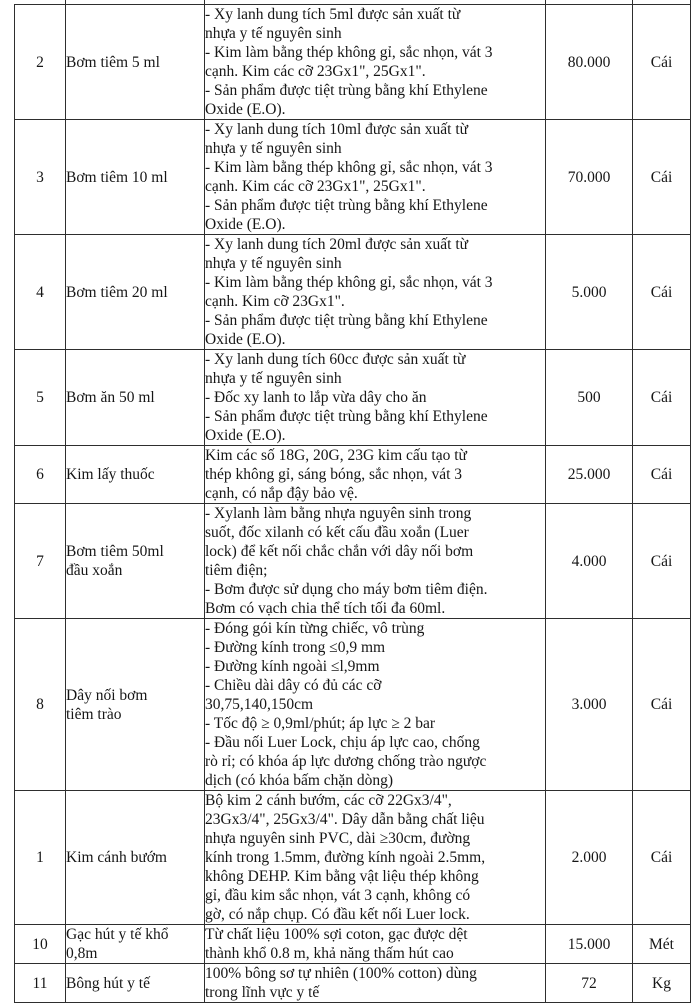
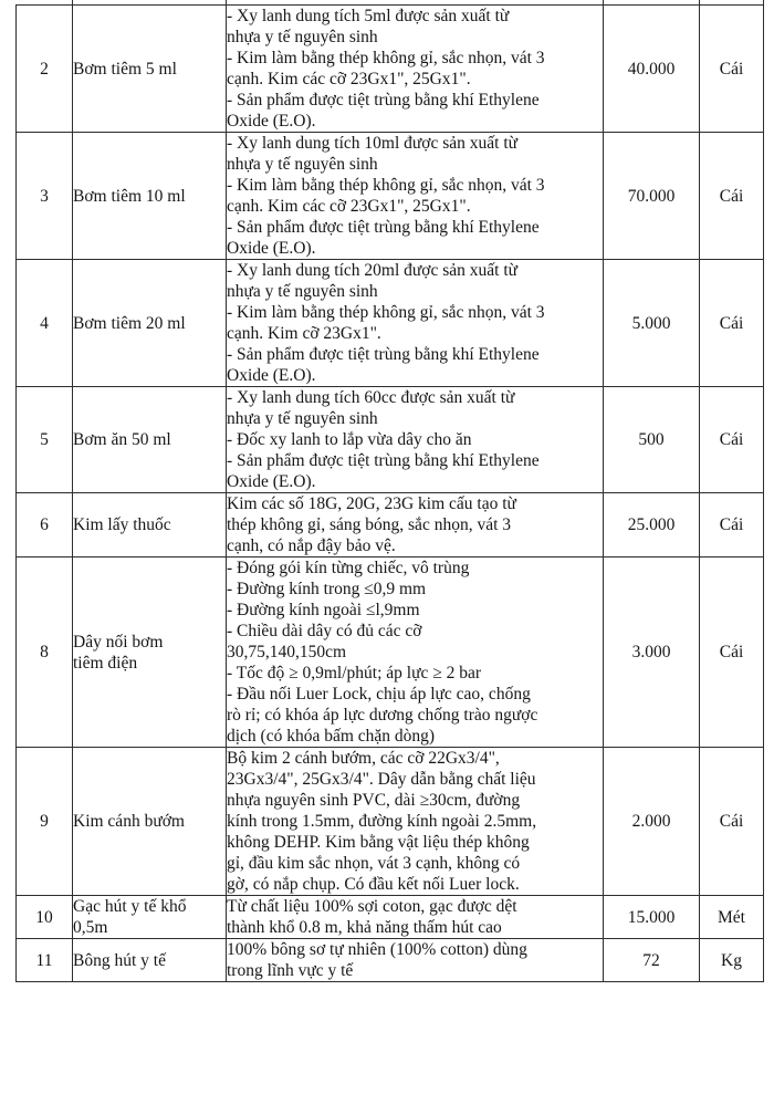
- 2	Bơm tiêm 5 ml	- Xy lanh dung tích 5ml được sản xuất từ nhựa y tế nguyên sinh - Kim làm bằng thép không gỉ, sắc nhọn, vát 3 cạnh. Kim các cỡ 23Gx1", 25Gx1". - Sản phẩm được tiệt trùng bằng khí Ethylene Oxide (E.O).	80.000	Cái
+ 2	Bơm tiêm 5 ml	- Xy lanh dung tích 5ml được sản xuất từ nhựa y tế nguyên sinh - Kim làm bằng thép không gỉ, sắc nhọn, vát 3 cạnh. Kim các cỡ 23Gx1", 25Gx1". - Sản phẩm được tiệt trùng bằng khí Ethylene Oxide (E.O).	40.000	Cái
  3	Bơm tiêm 10 ml	- Xy lanh dung tích 10ml được sản xuất từ nhựa y tế nguyên sinh - Kim làm bằng thép không gỉ, sắc nhọn, vát 3 cạnh. Kim các cỡ 23Gx1", 25Gx1". - Sản phẩm được tiệt trùng bằng khí Ethylene Oxide (E.O).	70.000	Cái
  4	Bơm tiêm 20 ml	- Xy lanh dung tích 20ml được sản xuất từ nhựa y tế nguyên sinh - Kim làm bằng thép không gỉ, sắc nhọn, vát 3 cạnh. Kim cỡ 23Gx1". - Sản phẩm được tiệt trùng bằng khí Ethylene Oxide (E.O).	5.000	Cái
  5	Bơm ăn 50 ml	- Xy lanh dung tích 60cc được sản xuất từ nhựa y tế nguyên sinh - Đốc xy lanh to lắp vừa dây cho ăn - Sản phẩm được tiệt trùng bằng khí Ethylene Oxide (E.O).	500	Cái
  6	Kim lấy thuốc	Kim các số 18G, 20G, 23G kim cấu tạo từ thép không gỉ, sáng bóng, sắc nhọn, vát 3 cạnh, có nắp đậy bảo vệ.	25.000	Cái
- 7	Bơm tiêm 50ml đầu xoắn	- Xylanh làm bằng nhựa nguyên sinh trong suốt, đốc xilanh có kết cấu đầu xoắn (Luer lock) để kết nối chắc chắn với dây nối bơm tiêm điện; - Bơm được sử dụng cho máy bơm tiêm điện. Bơm có vạch chia thể tích tối đa 60ml.	4.000	Cái
- 8	Dây nối bơm tiêm trào	- Đóng gói kín từng chiếc, vô trùng - Đường kính trong ≤0,9 mm - Đường kính ngoài ≤l,9mm - Chiều dài dây có đủ các cỡ 30,75,140,150cm - Tốc độ ≥ 0,9ml/phút; áp lực ≥ 2 bar - Đầu nối Luer Lock, chịu áp lực cao, chống rò rỉ; có khóa áp lực dương chống trào ngược dịch (có khóa bấm chặn dòng)	3.000	Cái
+ 8	Dây nối bơm tiêm điện	- Đóng gói kín từng chiếc, vô trùng - Đường kính trong ≤0,9 mm - Đường kính ngoài ≤l,9mm - Chiều dài dây có đủ các cỡ 30,75,140,150cm - Tốc độ ≥ 0,9ml/phút; áp lực ≥ 2 bar - Đầu nối Luer Lock, chịu áp lực cao, chống rò rỉ; có khóa áp lực dương chống trào ngược dịch (có khóa bấm chặn dòng)	3.000	Cái
- 1	Kim cánh bướm	Bộ kim 2 cánh bướm, các cỡ 22Gx3/4", 23Gx3/4", 25Gx3/4". Dây dẫn bằng chất liệu nhựa nguyên sinh PVC, dài ≥30cm, đường kính trong 1.5mm, đường kính ngoài 2.5mm, không DEHP. Kim bằng vật liệu thép không gỉ, đầu kim sắc nhọn, vát 3 cạnh, không có gờ, có nắp chụp. Có đầu kết nối Luer lock.	2.000	Cái
+ 9	Kim cánh bướm	Bộ kim 2 cánh bướm, các cỡ 22Gx3/4", 23Gx3/4", 25Gx3/4". Dây dẫn bằng chất liệu nhựa nguyên sinh PVC, dài ≥30cm, đường kính trong 1.5mm, đường kính ngoài 2.5mm, không DEHP. Kim bằng vật liệu thép không gỉ, đầu kim sắc nhọn, vát 3 cạnh, không có gờ, có nắp chụp. Có đầu kết nối Luer lock.	2.000	Cái
- 10	Gạc hút y tế khổ 0,8m	Từ chất liệu 100% sợi coton, gạc được dệt thành khổ 0.8 m, khả năng thấm hút cao	15.000	Mét
+ 10	Gạc hút y tế khổ 0,5m	Từ chất liệu 100% sợi coton, gạc được dệt thành khổ 0.8 m, khả năng thấm hút cao	15.000	Mét
  11	Bông hút y tế	100% bông sơ tự nhiên (100% cotton) dùng trong lĩnh vực y tế	72	Kg
